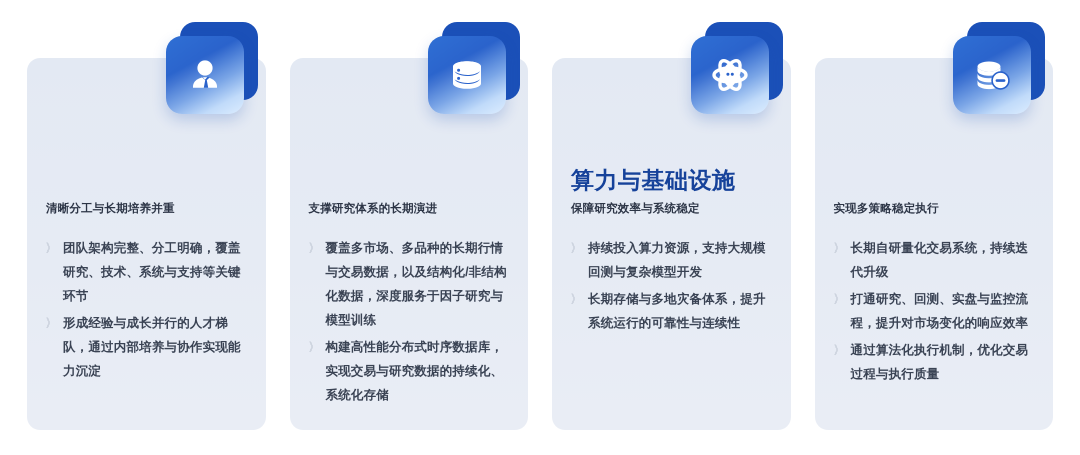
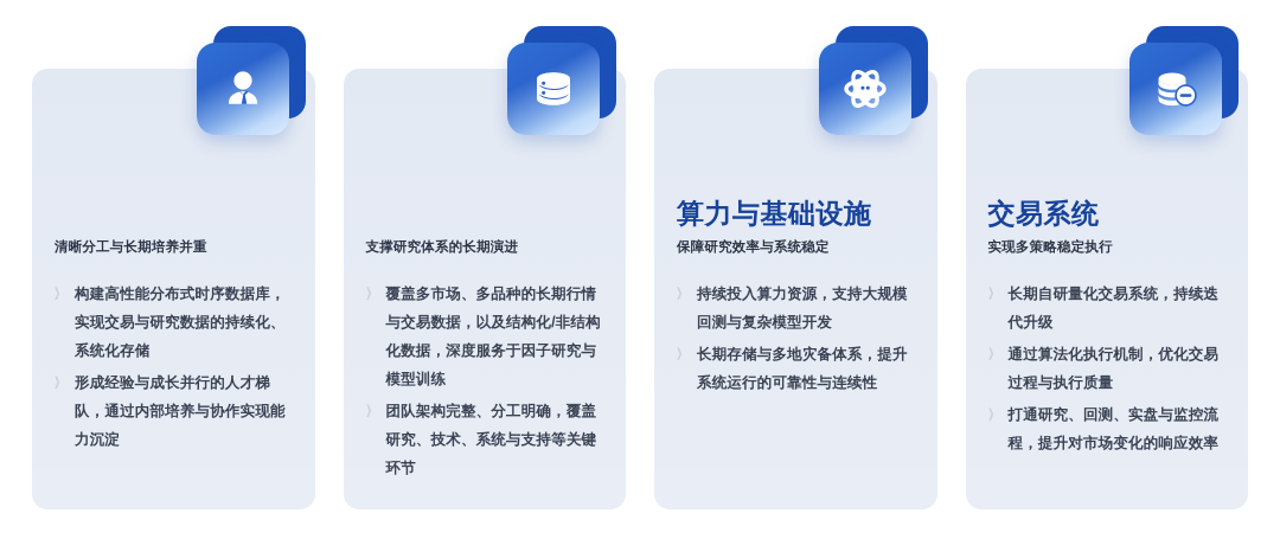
  清晰分工与长期培养并重
  》
- 团队架构完整、分工明确，覆盖研究、技术、系统与支持等关键环节
+ 构建高性能分布式时序数据库，实现交易与研究数据的持续化、系统化存储
  》
  形成经验与成长并行的人才梯队，通过内部培养与协作实现能力沉淀
  支撑研究体系的长期演进
  》
  覆盖多市场、多品种的长期行情与交易数据，以及结构化/非结构化数据，深度服务于因子研究与模型训练
  》
- 构建高性能分布式时序数据库，实现交易与研究数据的持续化、系统化存储
+ 团队架构完整、分工明确，覆盖研究、技术、系统与支持等关键环节
  算力与基础设施
  保障研究效率与系统稳定
  》
  持续投入算力资源，支持大规模回测与复杂模型开发
  》
  长期存储与多地灾备体系，提升系统运行的可靠性与连续性
+ 交易系统
  实现多策略稳定执行
  》
  长期自研量化交易系统，持续迭代升级
  》
- 打通研究、回测、实盘与监控流程，提升对市场变化的响应效率
+ 通过算法化执行机制，优化交易过程与执行质量
  》
- 通过算法化执行机制，优化交易过程与执行质量
+ 打通研究、回测、实盘与监控流程，提升对市场变化的响应效率
